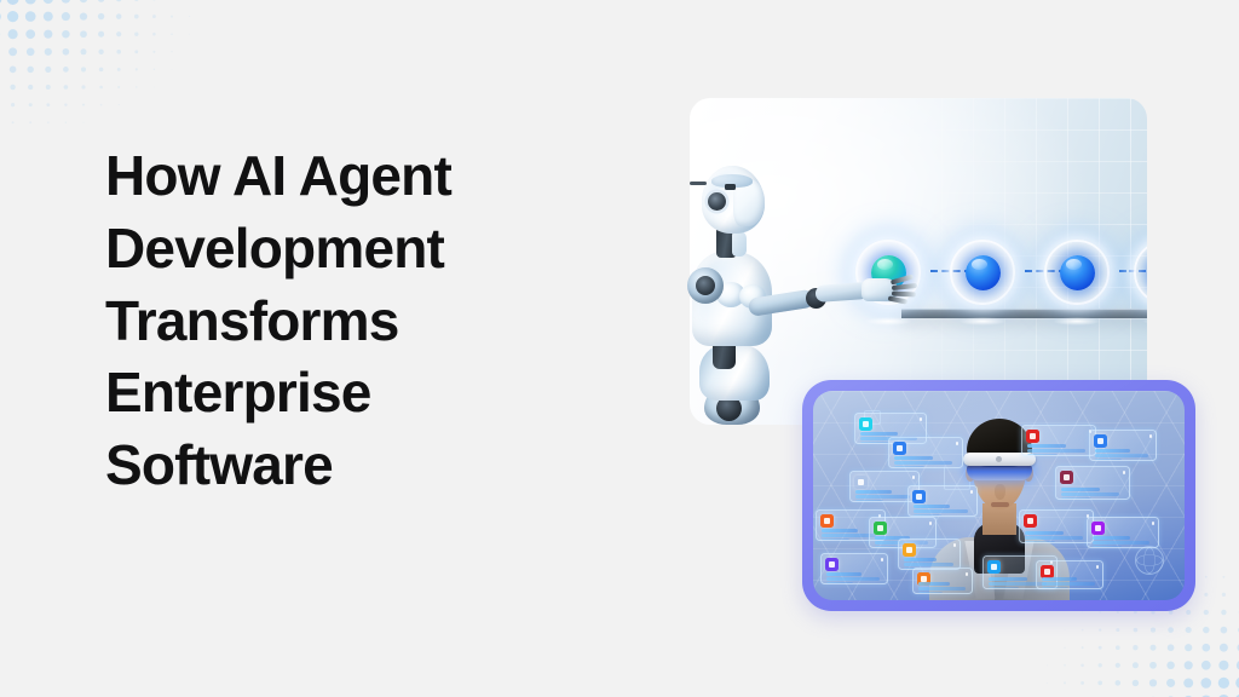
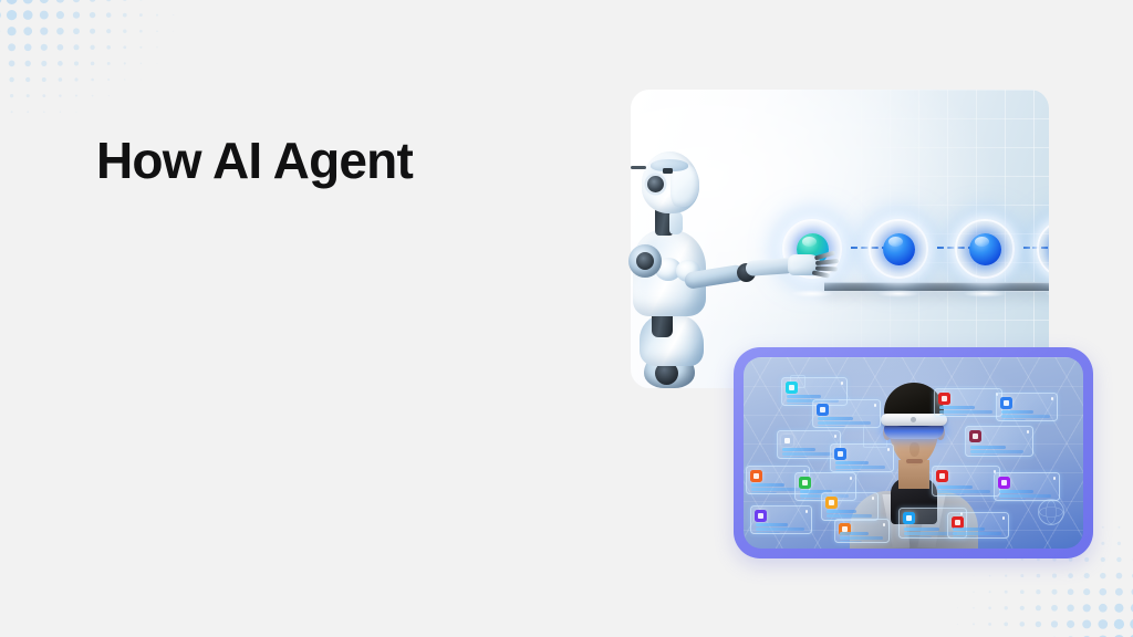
  How AI Agent
- Development
- Transforms
- Enterprise
- Software
